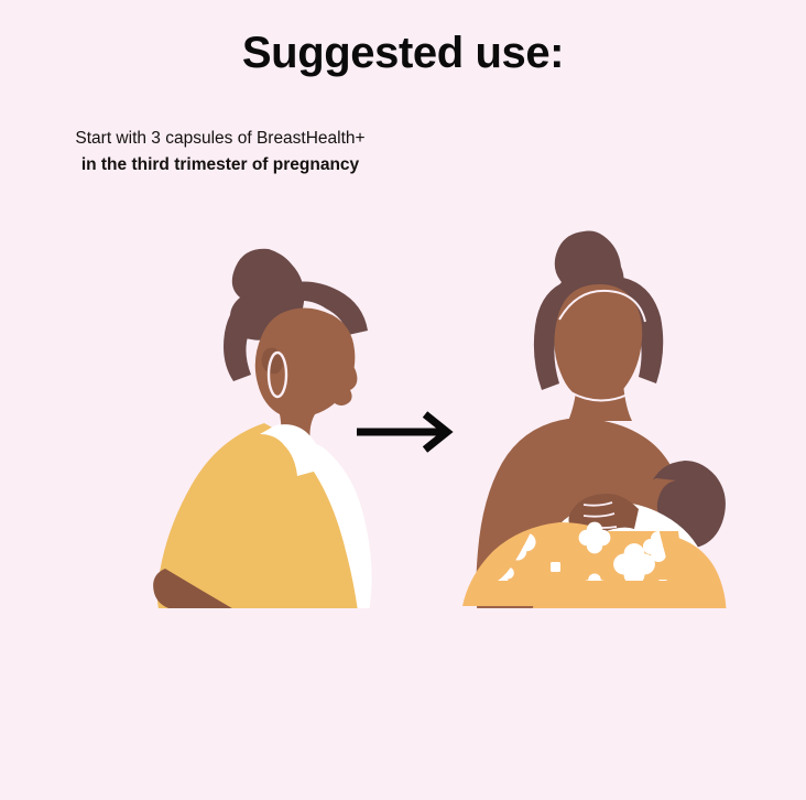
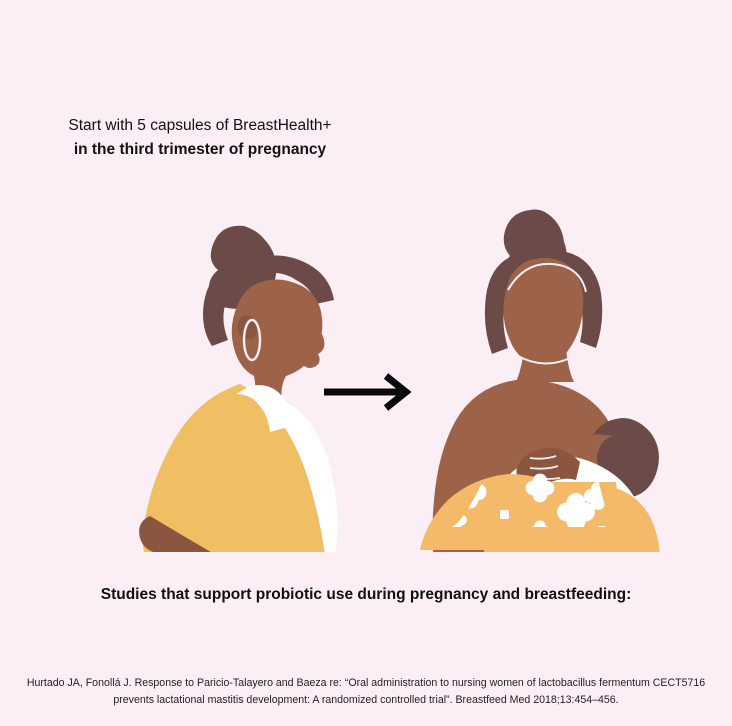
- Suggested use:
- Start with 3 capsules of BreastHealth+ in the third trimester of pregnancy
+ Start with 5 capsules of BreastHealth+ in the third trimester of pregnancy
+ Studies that support probiotic use during pregnancy and breastfeeding:
+ Hurtado JA, Fonollá J. Response to Paricio-Talayero and Baeza re: “Oral administration to nursing women of lactobacillus fermentum CECT5716 prevents lactational mastitis development: A randomized controlled trial”. Breastfeed Med 2018;13:454–456.
